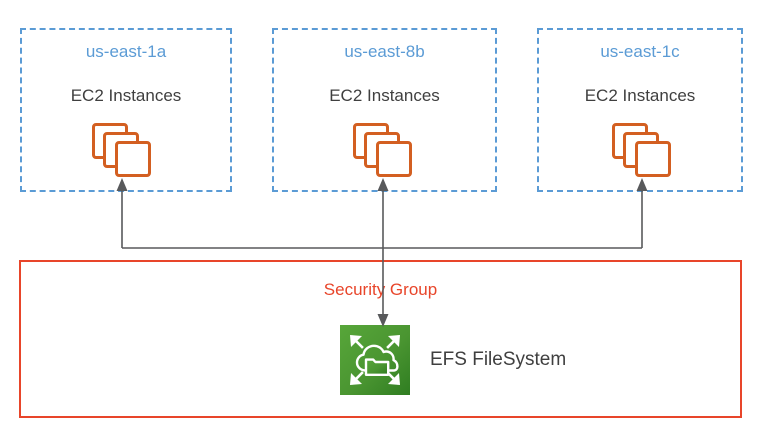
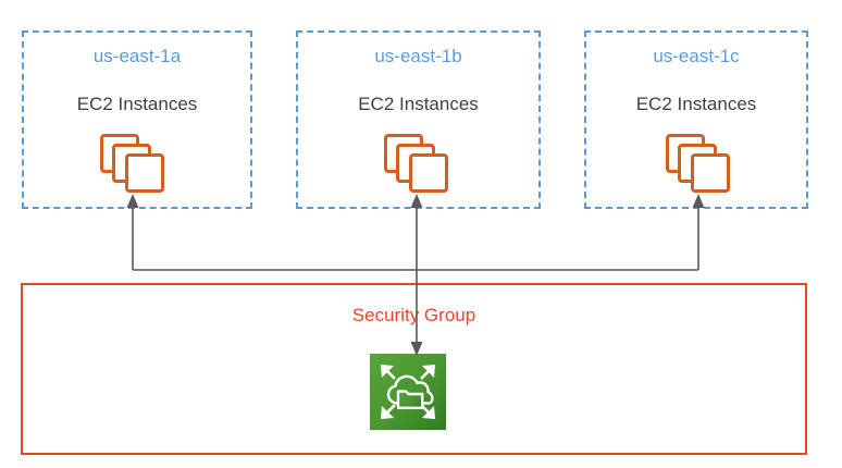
  us-east-1a
  EC2 Instances
- us-east-8b
+ us-east-1b
  EC2 Instances
  us-east-1c
  EC2 Instances
  Security Group
- EFS FileSystem
